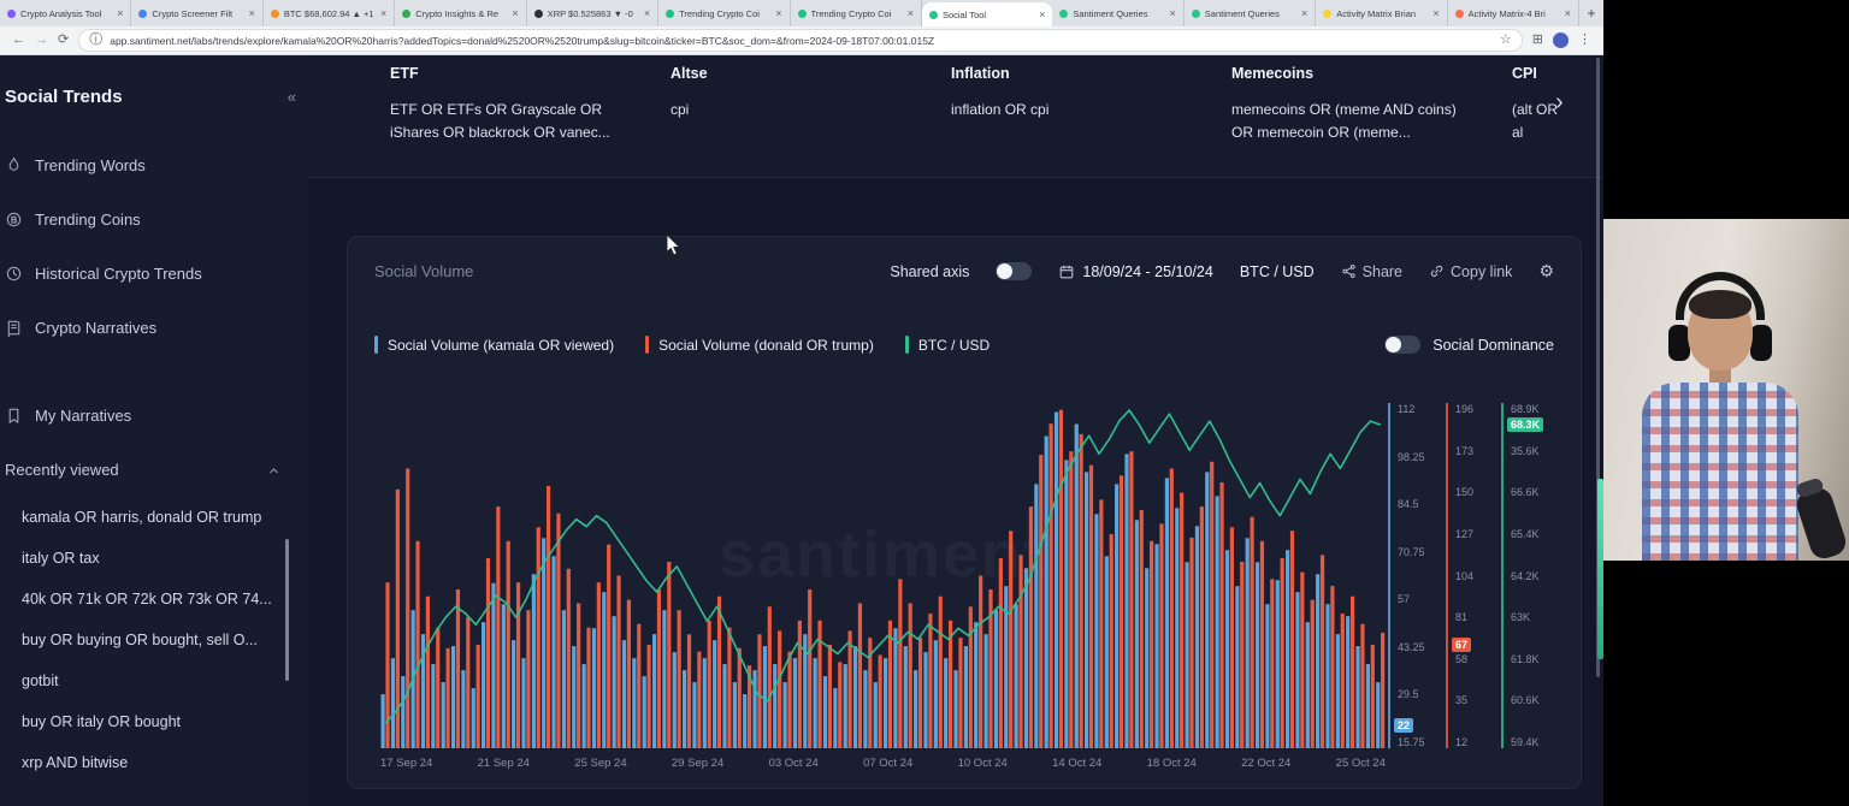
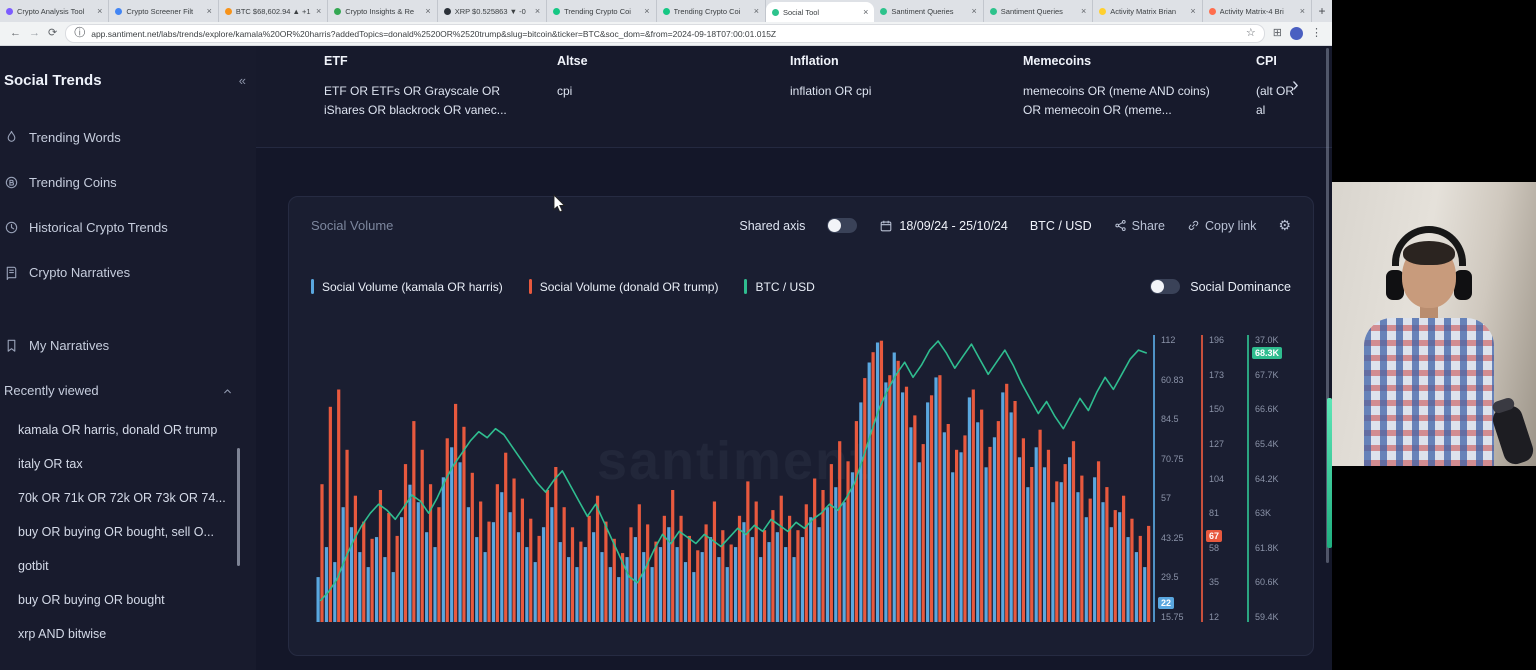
  Crypto Analysis Tool
  ×
  Crypto Screener Filt
  ×
  BTC $68,602.94 ▲ +1
  ×
  Crypto Insights & Re
  ×
  XRP $0.525863 ▼ -0
  ×
  Trending Crypto Coi
  ×
  Trending Crypto Coi
  ×
  Social Tool
  ×
  Santiment Queries
  ×
  Santiment Queries
  ×
  Activity Matrix Brian
  ×
  Activity Matrix-4 Bri
  ×
  +
  ←
  →
  ⟳
  ⓘ
  app.santiment.net/labs/trends/explore/kamala%20OR%20harris?addedTopics=donald%2520OR%2520trump&slug=bitcoin&ticker=BTC&soc_dom=&from=2024-09-18T07:00:01.015Z
  ☆
  ⊞
  ⋮
  Social Trends
  «
  Trending Words
  Trending Coins
  Historical Crypto Trends
  Crypto Narratives
  My Narratives
  Recently viewed
  kamala OR harris, donald OR trump
  italy OR tax
- 40k OR 71k OR 72k OR 73k OR 74...
+ 70k OR 71k OR 72k OR 73k OR 74...
  buy OR buying OR bought, sell O...
  gotbit
- buy OR italy OR bought
+ buy OR buying OR bought
  xrp AND bitwise
  ETF
  ETF OR ETFs OR Grayscale OR iShares OR blackrock OR vanec...
  Altse
  cpi
  Inflation
  inflation OR cpi
  Memecoins
  memecoins OR (meme AND coins) OR memecoin OR (meme...
  CPI
  (alt OR al
  ›
  Social Volume
  Shared axis
  18/09/24 - 25/10/24
  BTC / USD
  Share
  Copy link
  ⚙
- Social Volume (kamala OR viewed)
+ Social Volume (kamala OR harris)
  Social Volume (donald OR trump)
  BTC / USD
  Social Dominance
  santimen
- 17 Sep 24
- 21 Sep 24
- 25 Sep 24
- 29 Sep 24
- 03 Oct 24
- 07 Oct 24
- 10 Oct 24
- 14 Oct 24
- 18 Oct 24
- 22 Oct 24
- 25 Oct 24
  112
- 98.25
+ 60.83
  84.5
  70.75
  57
  43.25
  29.5
  15.75
  22
  196
  173
  150
  127
  104
  81
  58
  35
  12
  67
- 68.9K
+ 37.0K
- 35.6K
+ 67.7K
  66.6K
  65.4K
  64.2K
  63K
  61.8K
  60.6K
  59.4K
  68.3K
